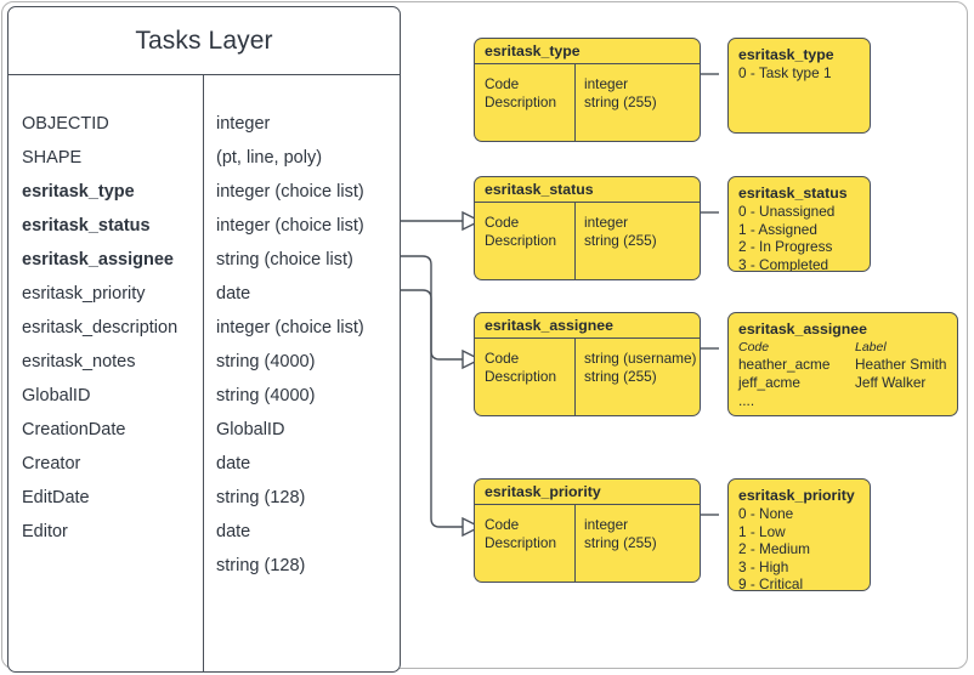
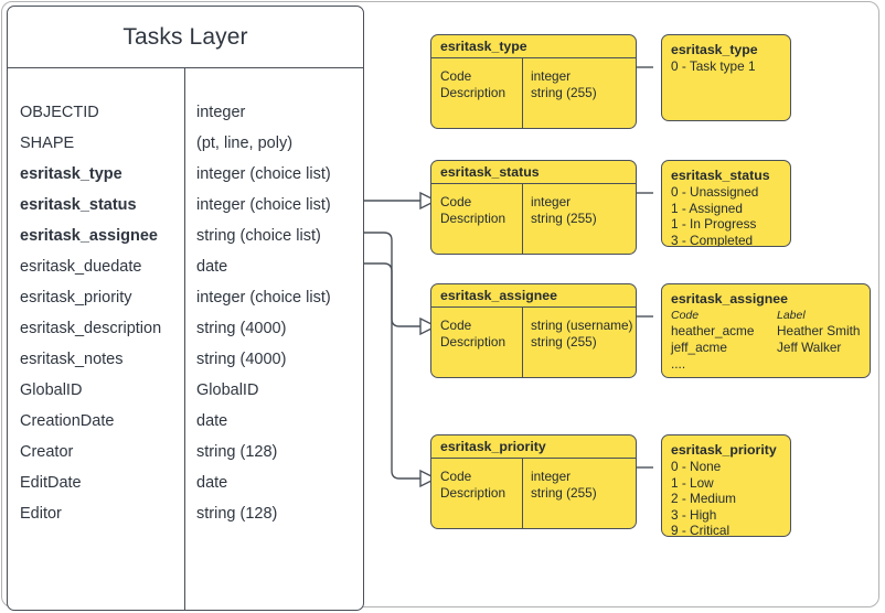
  Tasks Layer
  OBJECTID
  SHAPE
  esritask_type
  esritask_status
  esritask_assignee
+ esritask_duedate
  esritask_priority
  esritask_description
  esritask_notes
  GlobalID
  CreationDate
  Creator
  EditDate
  Editor
  integer
  (pt, line, poly)
  integer (choice list)
  integer (choice list)
  string (choice list)
  date
  integer (choice list)
  string (4000)
  string (4000)
  GlobalID
  date
  string (128)
  date
  string (128)
  esritask_type
  Code
  Description
  integer
  string (255)
  esritask_status
  Code
  Description
  integer
  string (255)
  esritask_assignee
  Code
  Description
  string (username)
  string (255)
  esritask_priority
  Code
  Description
  integer
  string (255)
  esritask_type
  0 - Task type 1
  esritask_status
  0 - Unassigned
  1 - Assigned
- 2 - In Progress
+ 1 - In Progress
  3 - Completed
  esritask_assignee
  Code
  Label
  heather_acme
  Heather Smith
  jeff_acme
  Jeff Walker
  ....
  esritask_priority
  0 - None
  1 - Low
  2 - Medium
  3 - High
  9 - Critical
